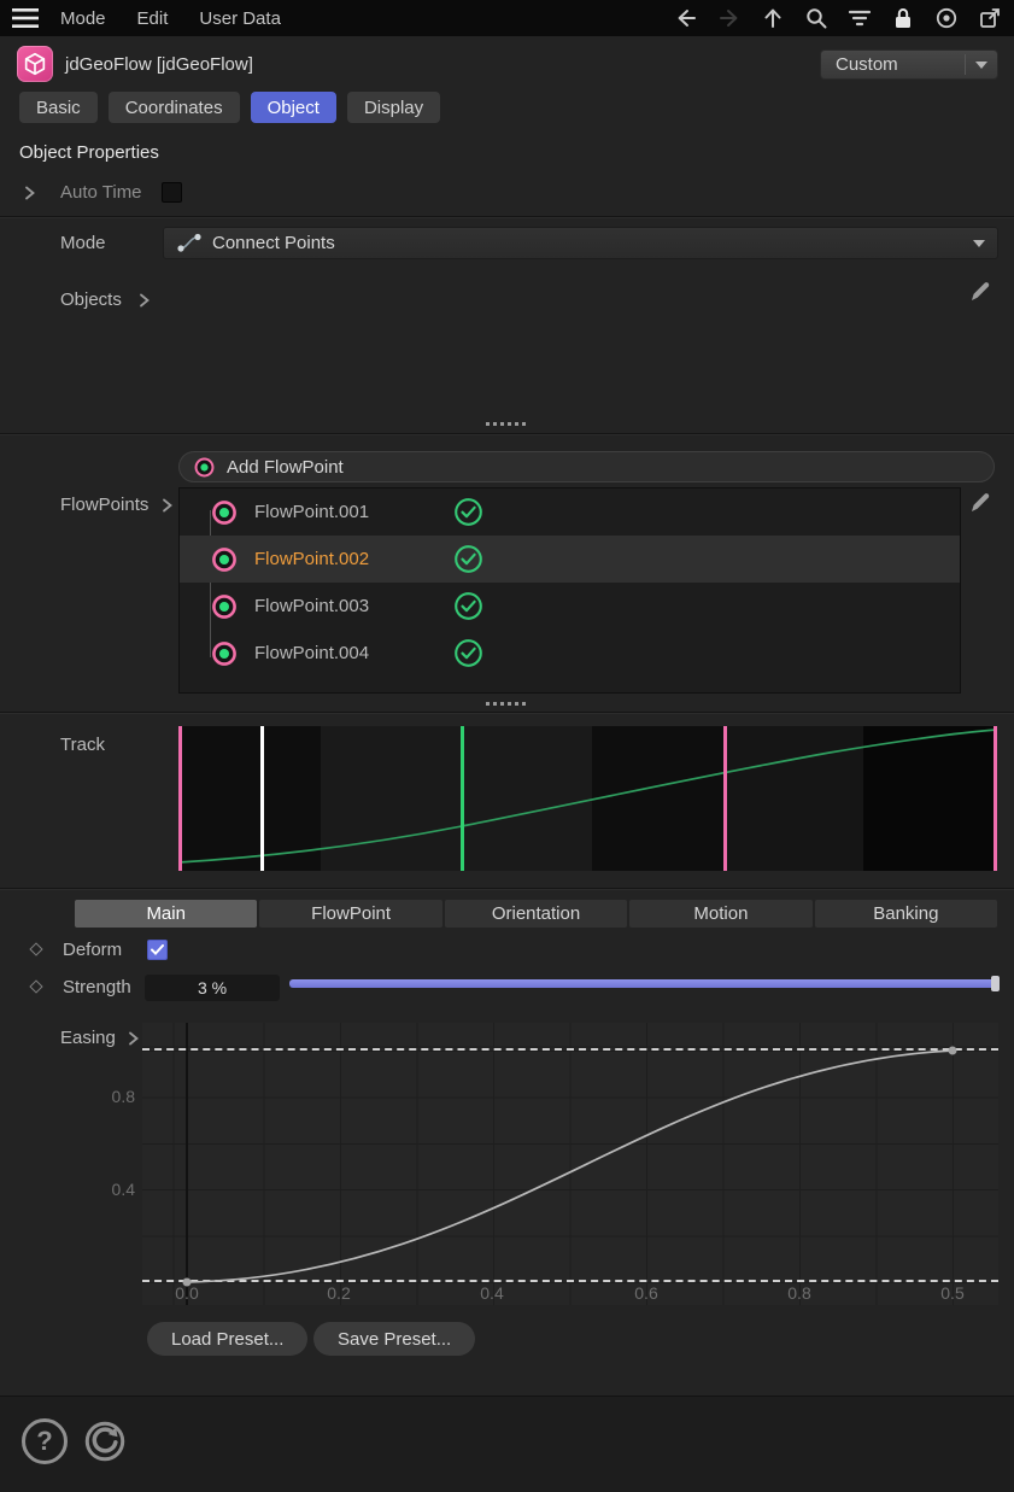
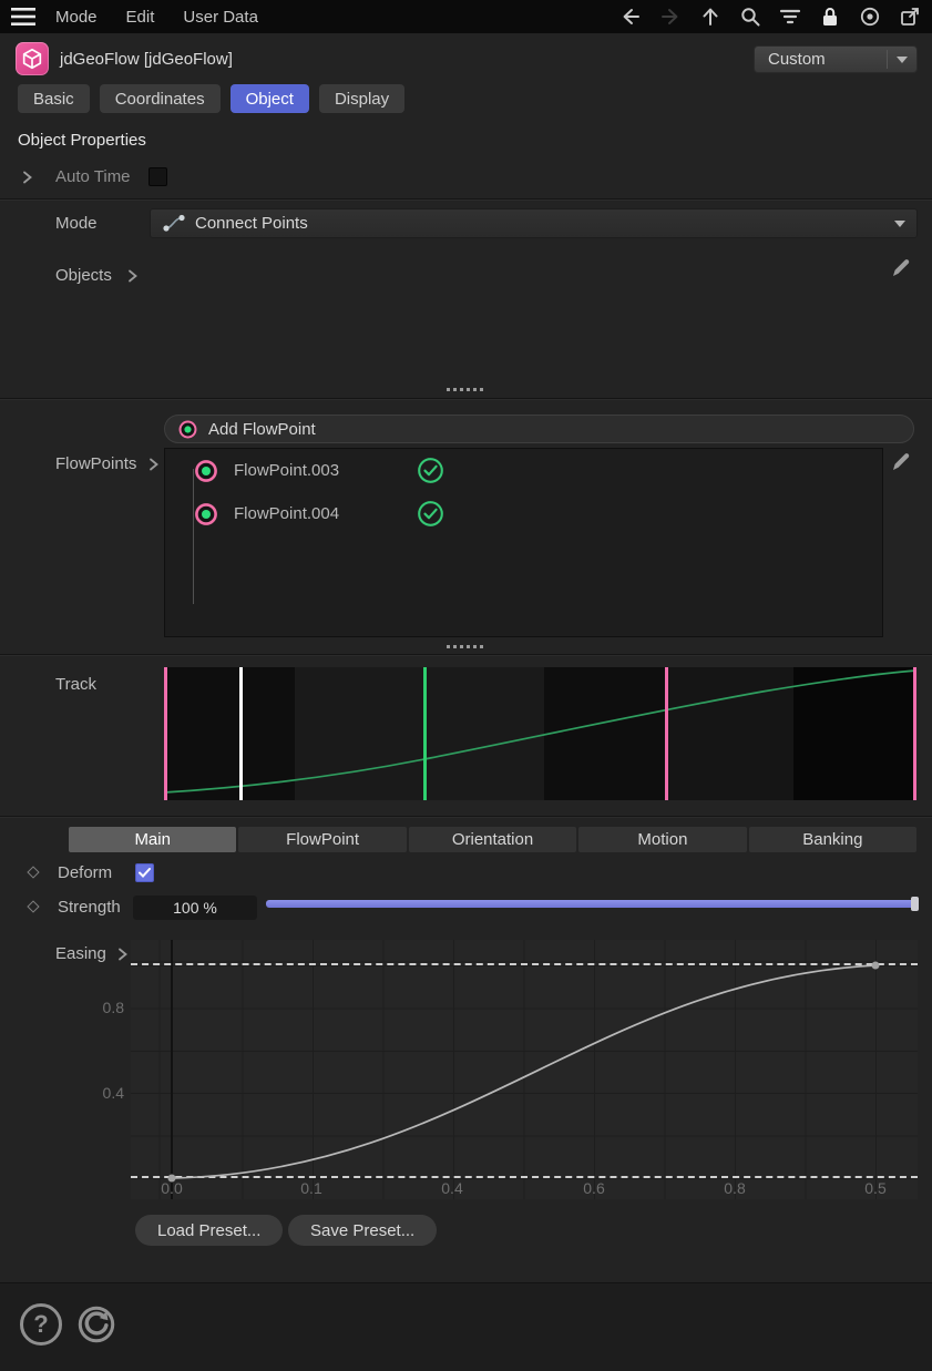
  Mode
  Edit
  User Data
  jdGeoFlow [jdGeoFlow]
  Custom
  Basic
  Coordinates
  Object
  Display
  Object Properties
  Auto Time
  Mode
  Connect Points
  Objects
  Add FlowPoint
  FlowPoints
- FlowPoint.001
- FlowPoint.002
  FlowPoint.003
  FlowPoint.004
  Track
  Main
  FlowPoint
  Orientation
  Motion
  Banking
  Deform
  Strength
- 3 %
+ 100 %
  Easing
  0.8
  0.4
  0.0
- 0.2
+ 0.1
  0.4
  0.6
  0.8
  0.5
  Load Preset...
  Save Preset...
  ?
